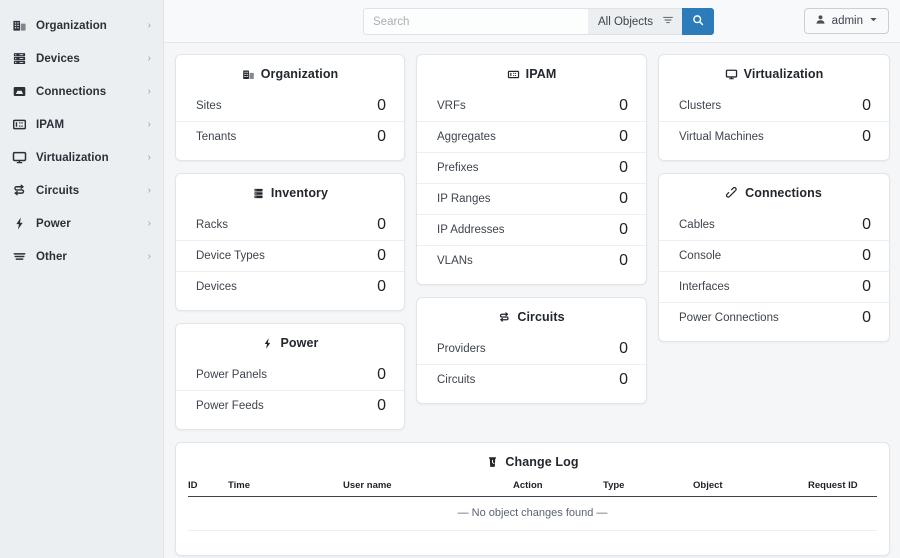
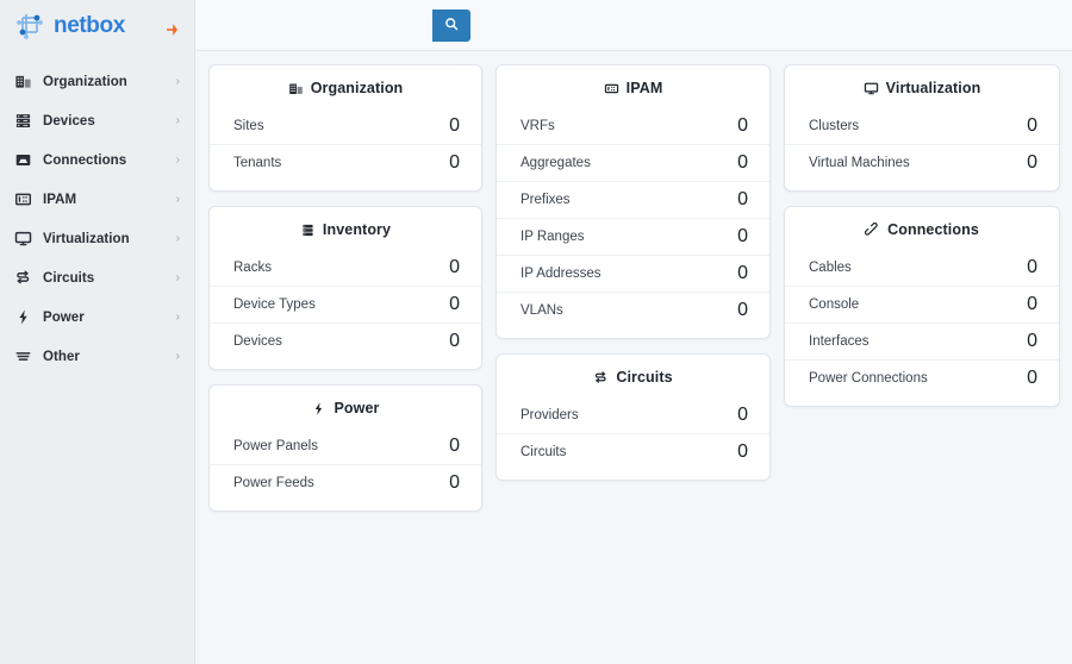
+ netbox
  Organization
  ›
  Devices
  ›
  Connections
  ›
  IPAM
  ›
  Virtualization
  ›
  Circuits
  ›
  Power
  ›
  Other
  ›
- Search
- All Objects
- admin
  Organization
  Sites
  0
  Tenants
  0
  Inventory
  Racks
  0
  Device Types
  0
  Devices
  0
  Power
  Power Panels
  0
  Power Feeds
  0
  IPAM
  VRFs
  0
  Aggregates
  0
  Prefixes
  0
  IP Ranges
  0
  IP Addresses
  0
  VLANs
  0
  Circuits
  Providers
  0
  Circuits
  0
  Virtualization
  Clusters
  0
  Virtual Machines
  0
  Connections
  Cables
  0
  Console
  0
  Interfaces
  0
  Power Connections
  0
- Change Log
- ID	Time	User name	Action	Type	Object	Request ID
- — No object changes found —
